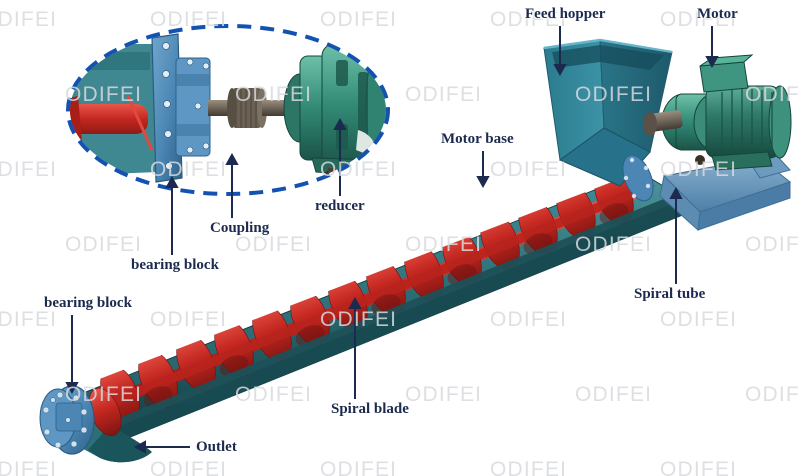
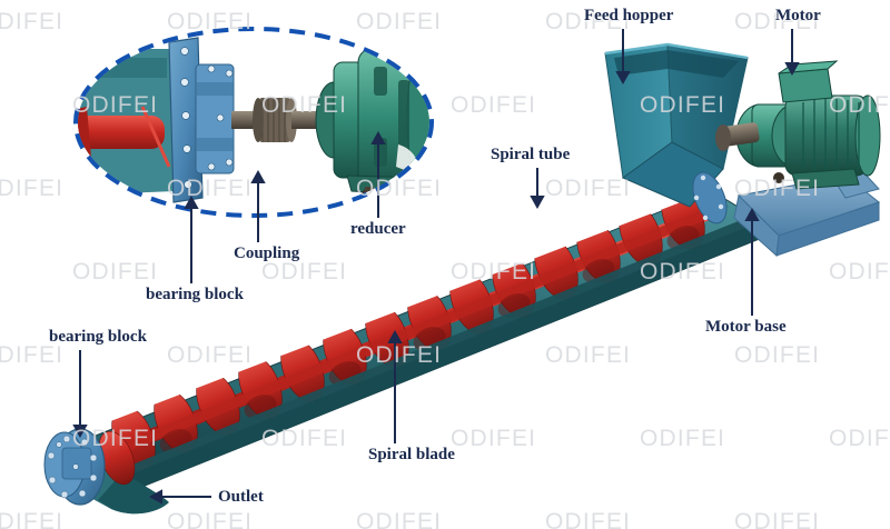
  DIFEI
  ODIFEI
  ODIFEI
  ODIFEI
  ODIFEI
  ODIFEI
  ODIFEI
  ODIFEI
  ODIFEI
  DIFEI
  ODIFEI
  ODIFEI
  ODIFEI
  ODIFEI
  ODIFEI
  ODIFEI
  ODIFEI
  ODIFEI
  DIFEI
  ODIFEI
  ODIFEI
  ODIFEI
  ODIFEI
  ODIFEI
  ODIFEI
  ODIFEI
  ODIFEI
  DIFEI
  ODIFEI
  ODIFEI
  ODIFEI
  ODIFEI
  Feed hopper
  Motor
- Motor base
+ Spiral tube
  reducer
  Coupling
  bearing block
  bearing block
  Spiral blade
- Spiral tube
+ Motor base
  Outlet
